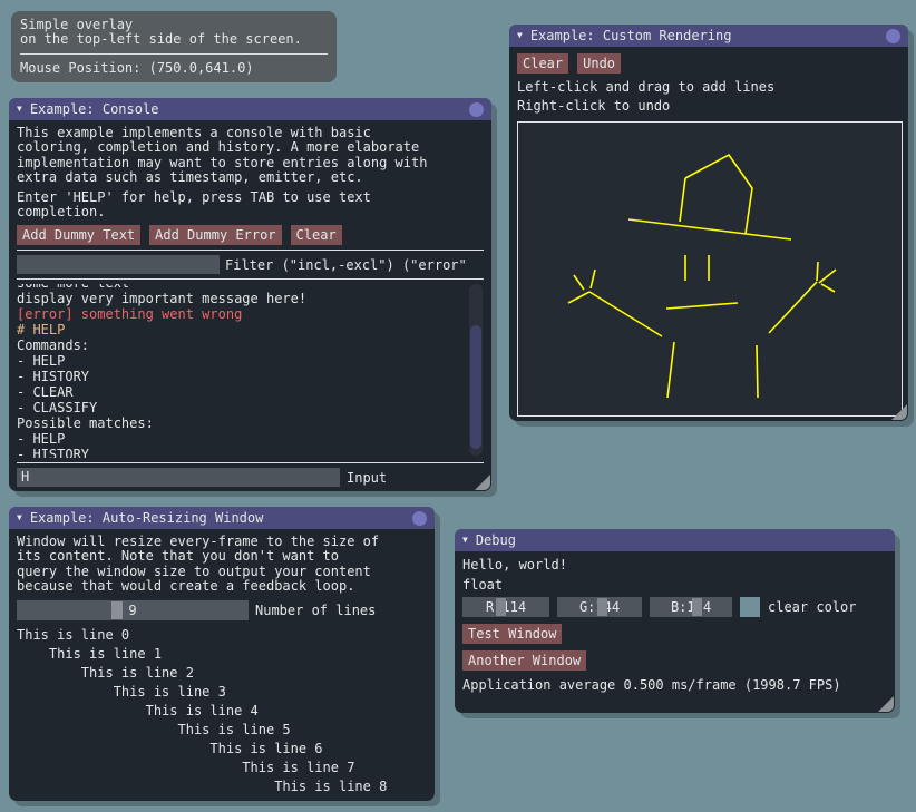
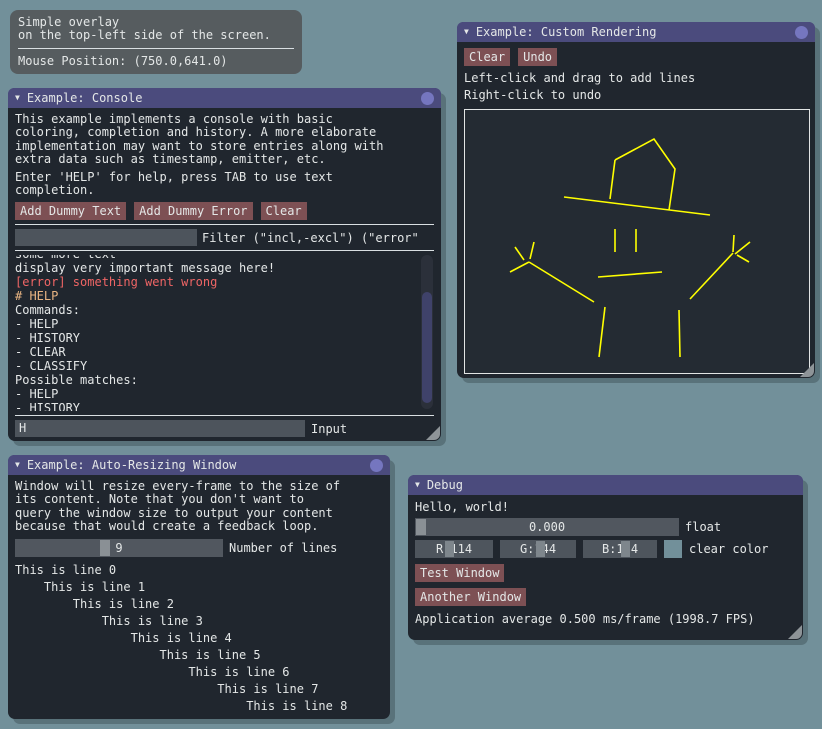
  Simple overlay
  on the top-left side of the screen.
  Mouse Position: (750.0,641.0)
  ▼
  Example: Console
  This example implements a console with basic
  coloring, completion and history. A more elaborate
  implementation may want to store entries along with
  extra data such as timestamp, emitter, etc.
  Enter 'HELP' for help, press TAB to use text
  completion.
  Add Dummy Text
  Add Dummy Error
  Clear
  Filter ("incl,-excl") ("error"
  display very important message here!
  [error] something went wrong
  # HELP
  Commands:
  - HELP
  - HISTORY
  - CLEAR
  - CLASSIFY
  Possible matches:
  - HELP
  - HISTORY
  H
  Input
  ▼
  Example: Custom Rendering
  Clear
  Undo
  Left-click and drag to add lines
  Right-click to undo
  ▼
  Example: Auto-Resizing Window
  Window will resize every-frame to the size of
  its content. Note that you don't want to
  query the window size to output your content
  because that would create a feedback loop.
  9
  Number of lines
  This is line 0
  This is line 1
  This is line 2
  This is line 3
  This is line 4
  This is line 5
  This is line 6
  This is line 7
  This is line 8
  ▼
  Debug
  Hello, world!
+ 0.000
  float
  R114
  G:44
  B:14
  clear color
  Test Window
  Another Window
  Application average 0.500 ms/frame (1998.7 FPS)
